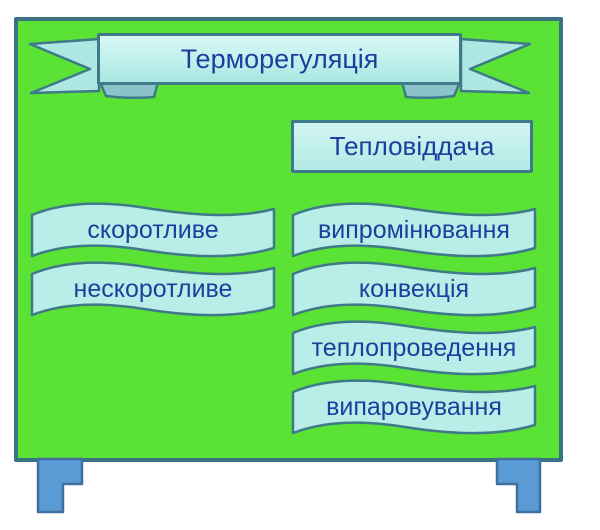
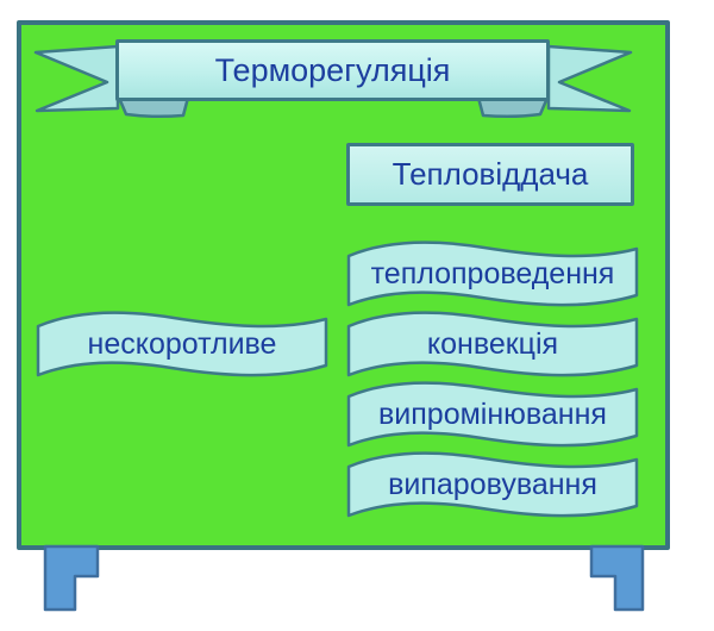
  Терморегуляція
  Тепловіддача
- скоротливе
  нескоротливе
- випромінювання
+ теплопроведення
  конвекція
- теплопроведення
+ випромінювання
  випаровування
